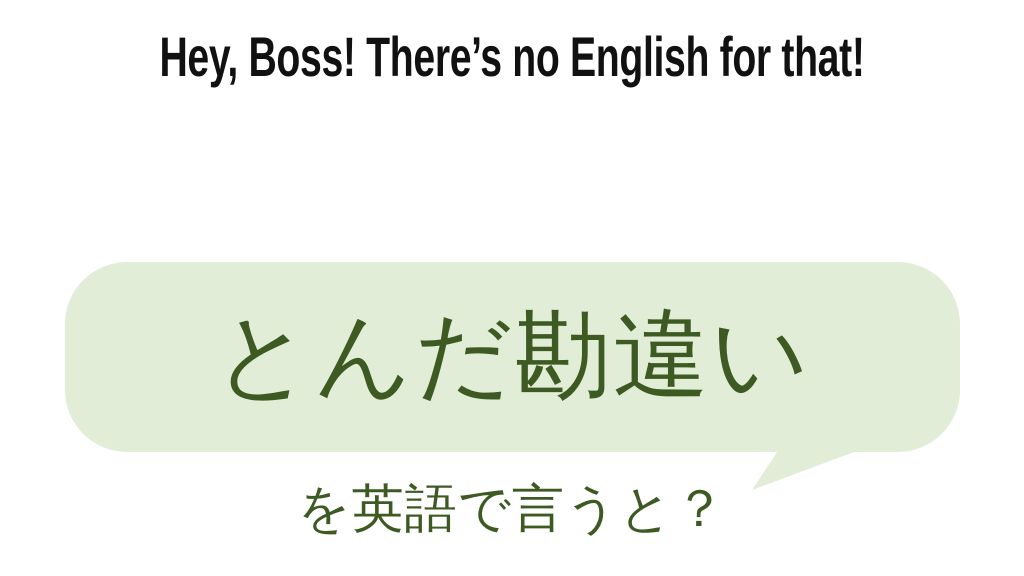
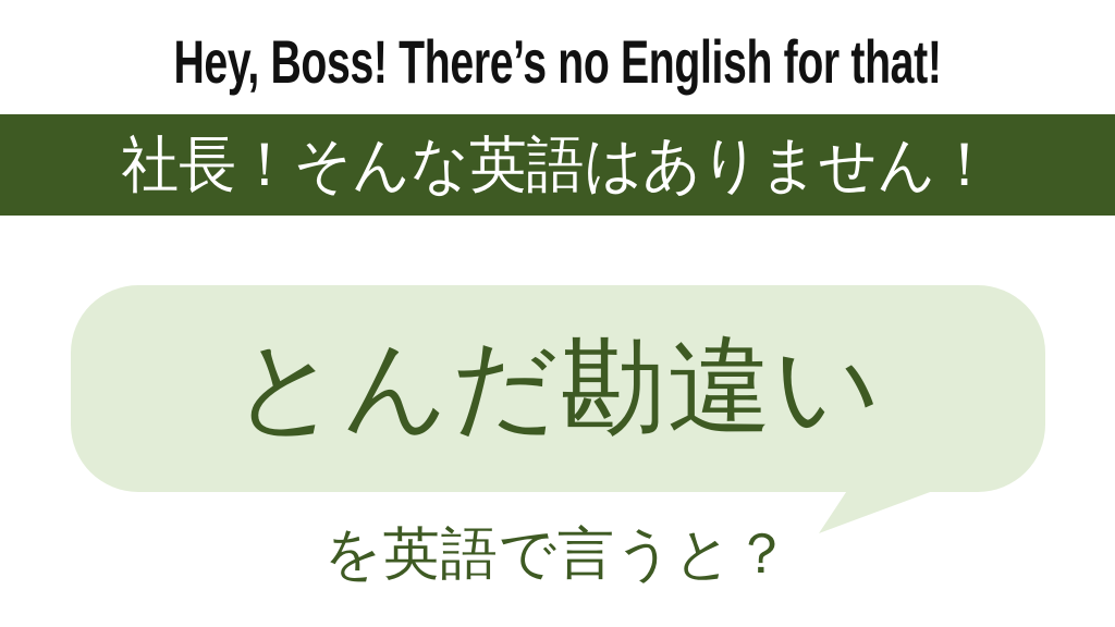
  Hey, Boss! There’s no English for that!
+ 社長！そんな英語はありません！
  とんだ勘違い
  を英語で言うと？
